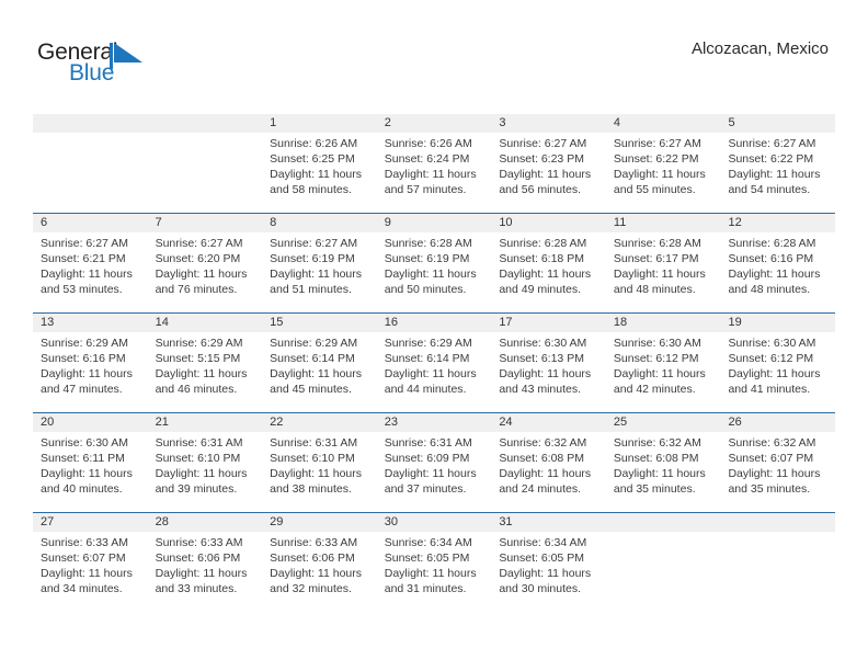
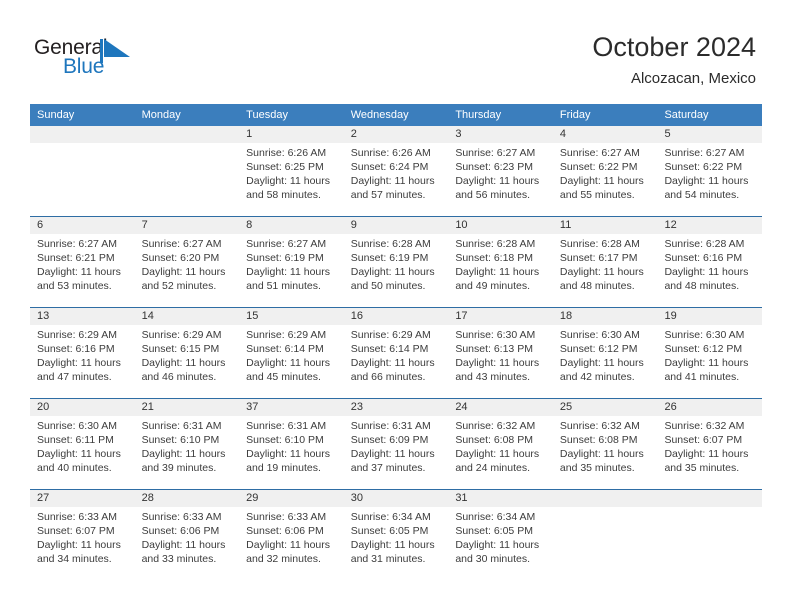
  Genera
  Blue
+ October 2024
  Alcozacan, Mexico
+ Sunday
+ Monday
+ Tuesday
+ Wednesday
+ Thursday
+ Friday
+ Saturday
  1
  Sunrise: 6:26 AM
  Sunset: 6:25 PM
  Daylight: 11 hours
  and 58 minutes.
  2
  Sunrise: 6:26 AM
  Sunset: 6:24 PM
  Daylight: 11 hours
  and 57 minutes.
  3
  Sunrise: 6:27 AM
  Sunset: 6:23 PM
  Daylight: 11 hours
  and 56 minutes.
  4
  Sunrise: 6:27 AM
  Sunset: 6:22 PM
  Daylight: 11 hours
  and 55 minutes.
  5
  Sunrise: 6:27 AM
  Sunset: 6:22 PM
  Daylight: 11 hours
  and 54 minutes.
  6
  Sunrise: 6:27 AM
  Sunset: 6:21 PM
  Daylight: 11 hours
  and 53 minutes.
  7
  Sunrise: 6:27 AM
  Sunset: 6:20 PM
  Daylight: 11 hours
- and 76 minutes.
+ and 52 minutes.
  8
  Sunrise: 6:27 AM
  Sunset: 6:19 PM
  Daylight: 11 hours
  and 51 minutes.
  9
  Sunrise: 6:28 AM
  Sunset: 6:19 PM
  Daylight: 11 hours
  and 50 minutes.
  10
  Sunrise: 6:28 AM
  Sunset: 6:18 PM
  Daylight: 11 hours
  and 49 minutes.
  11
  Sunrise: 6:28 AM
  Sunset: 6:17 PM
  Daylight: 11 hours
  and 48 minutes.
  12
  Sunrise: 6:28 AM
  Sunset: 6:16 PM
  Daylight: 11 hours
  and 48 minutes.
  13
  Sunrise: 6:29 AM
  Sunset: 6:16 PM
  Daylight: 11 hours
  and 47 minutes.
  14
  Sunrise: 6:29 AM
- Sunset: 5:15 PM
+ Sunset: 6:15 PM
  Daylight: 11 hours
  and 46 minutes.
  15
  Sunrise: 6:29 AM
  Sunset: 6:14 PM
  Daylight: 11 hours
  and 45 minutes.
  16
  Sunrise: 6:29 AM
  Sunset: 6:14 PM
  Daylight: 11 hours
- and 44 minutes.
+ and 66 minutes.
  17
  Sunrise: 6:30 AM
  Sunset: 6:13 PM
  Daylight: 11 hours
  and 43 minutes.
  18
  Sunrise: 6:30 AM
  Sunset: 6:12 PM
  Daylight: 11 hours
  and 42 minutes.
  19
  Sunrise: 6:30 AM
  Sunset: 6:12 PM
  Daylight: 11 hours
  and 41 minutes.
  20
  Sunrise: 6:30 AM
  Sunset: 6:11 PM
  Daylight: 11 hours
  and 40 minutes.
  21
  Sunrise: 6:31 AM
  Sunset: 6:10 PM
  Daylight: 11 hours
  and 39 minutes.
- 22
+ 37
  Sunrise: 6:31 AM
  Sunset: 6:10 PM
  Daylight: 11 hours
- and 38 minutes.
+ and 19 minutes.
  23
  Sunrise: 6:31 AM
  Sunset: 6:09 PM
  Daylight: 11 hours
  and 37 minutes.
  24
  Sunrise: 6:32 AM
  Sunset: 6:08 PM
  Daylight: 11 hours
  and 24 minutes.
  25
  Sunrise: 6:32 AM
  Sunset: 6:08 PM
  Daylight: 11 hours
  and 35 minutes.
  26
  Sunrise: 6:32 AM
  Sunset: 6:07 PM
  Daylight: 11 hours
  and 35 minutes.
  27
  Sunrise: 6:33 AM
  Sunset: 6:07 PM
  Daylight: 11 hours
  and 34 minutes.
  28
  Sunrise: 6:33 AM
  Sunset: 6:06 PM
  Daylight: 11 hours
  and 33 minutes.
  29
  Sunrise: 6:33 AM
  Sunset: 6:06 PM
  Daylight: 11 hours
  and 32 minutes.
  30
  Sunrise: 6:34 AM
  Sunset: 6:05 PM
  Daylight: 11 hours
  and 31 minutes.
  31
  Sunrise: 6:34 AM
  Sunset: 6:05 PM
  Daylight: 11 hours
  and 30 minutes.
